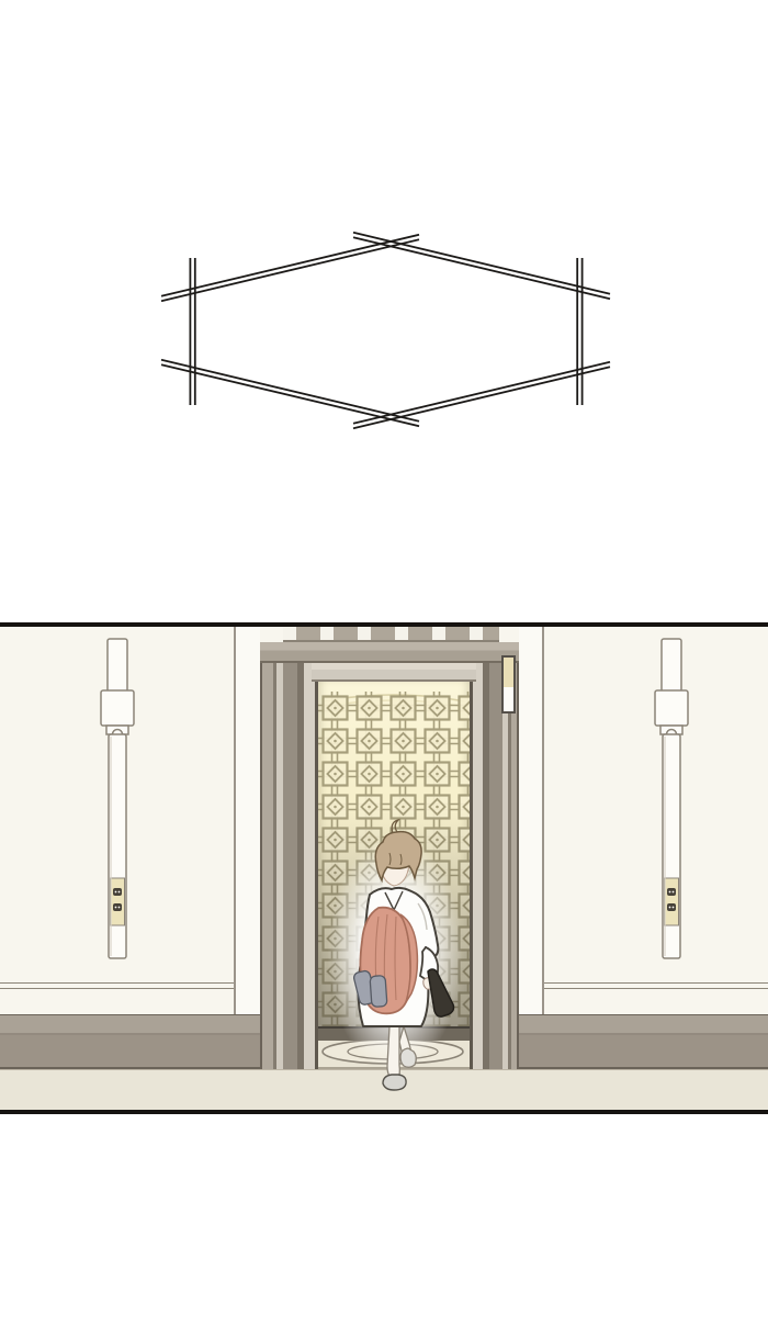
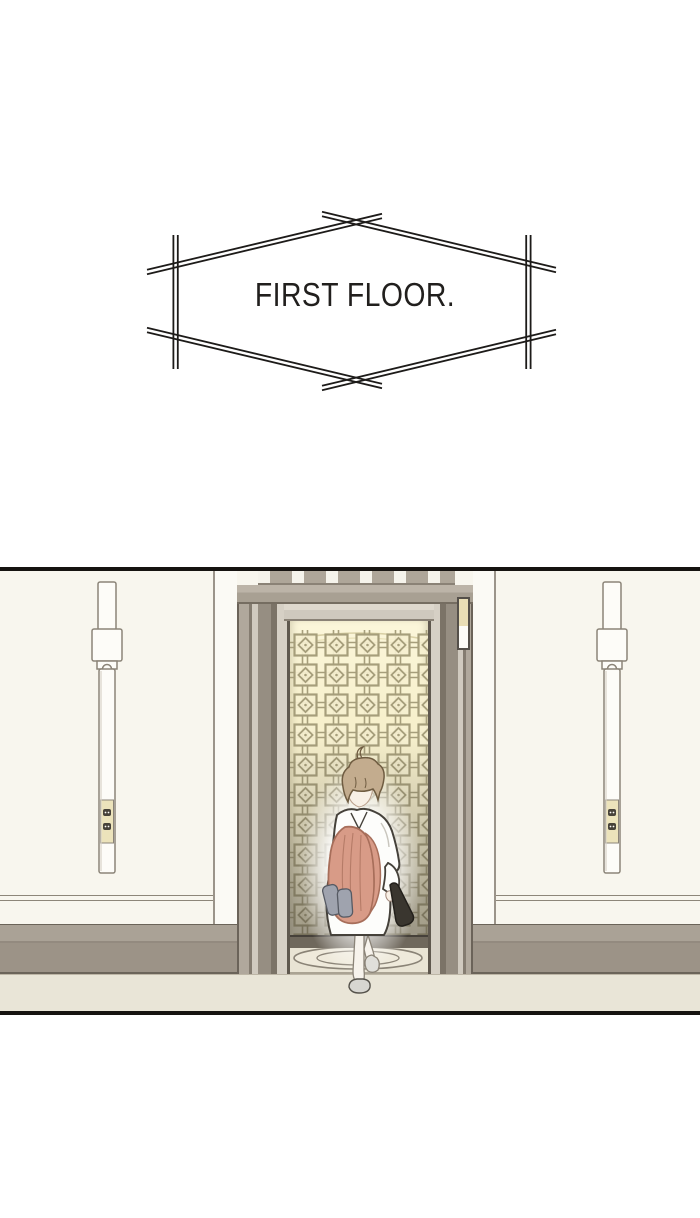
+ FIRST FLOOR.
